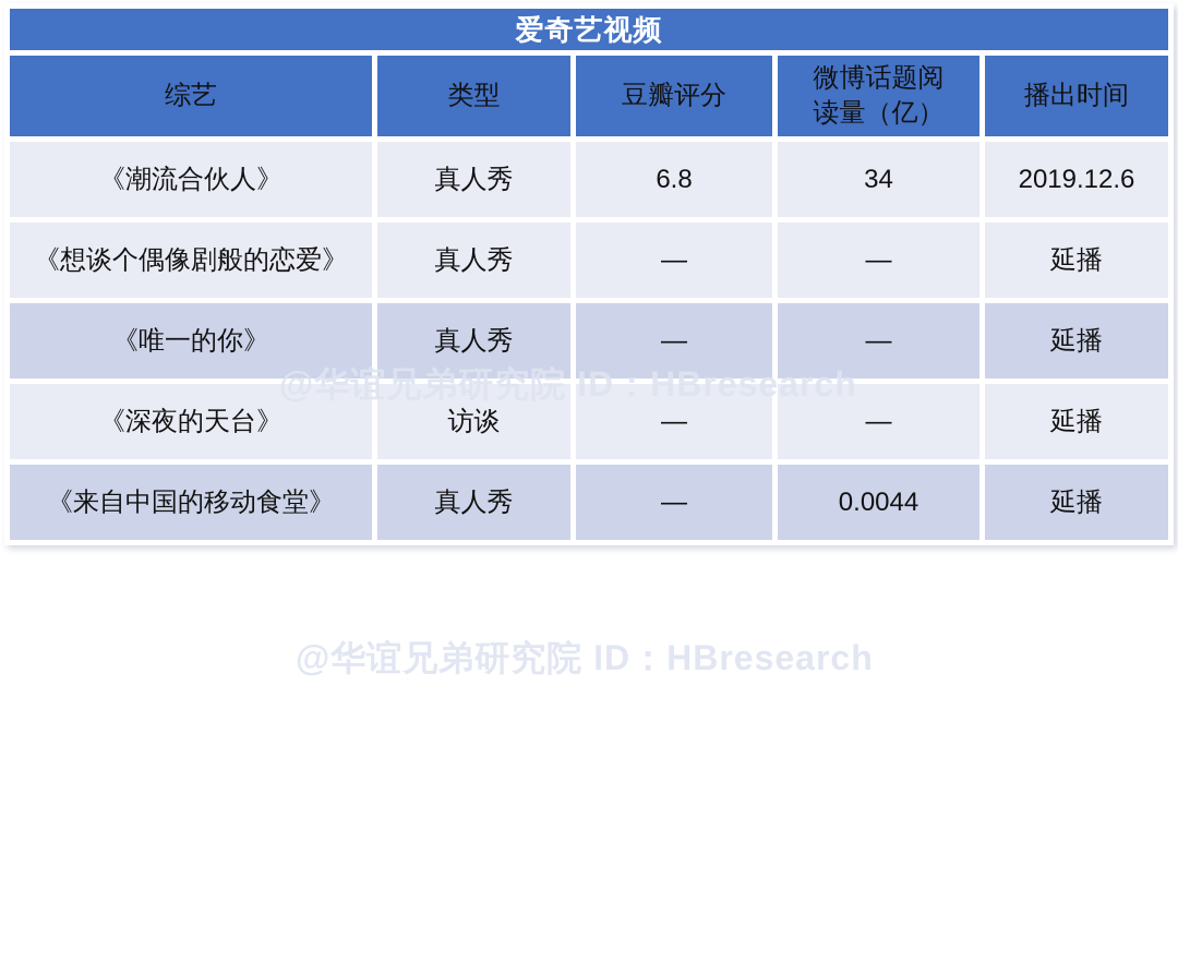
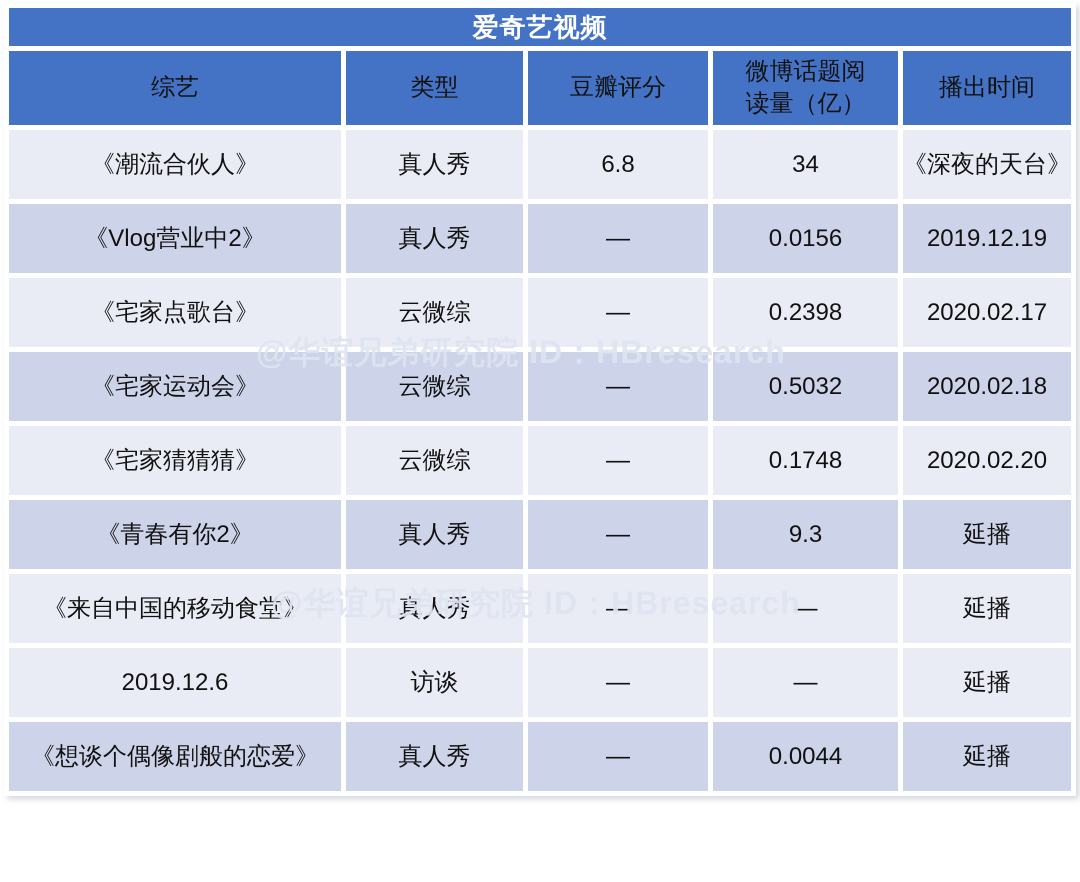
  爱奇艺视频
  综艺	类型	豆瓣评分	微博话题阅读量（亿）	播出时间
- 《潮流合伙人》	真人秀	6.8	34	2019.12.6
+ 《潮流合伙人》	真人秀	6.8	34	《深夜的天台》
+ 《Vlog营业中2》	真人秀	—	0.0156	2019.12.19
+ 《宅家点歌台》	云微综	—	0.2398	2020.02.17
+ 《宅家运动会》	云微综	—	0.5032	2020.02.18
+ 《宅家猜猜猜》	云微综	—	0.1748	2020.02.20
+ 《青春有你2》	真人秀	—	9.3	延播
- 《想谈个偶像剧般的恋爱》	真人秀	—	—	延播
+ 《来自中国的移动食堂》	真人秀	—	—	延播
- 《唯一的你》	真人秀	—	—	延播
- 《深夜的天台》	访谈	—	—	延播
+ 2019.12.6	访谈	—	—	延播
- 《来自中国的移动食堂》	真人秀	—	0.0044	延播
+ 《想谈个偶像剧般的恋爱》	真人秀	—	0.0044	延播
  @华谊兄弟研究院 ID：HBresearch
  @华谊兄弟研究院 ID：HBresearch
